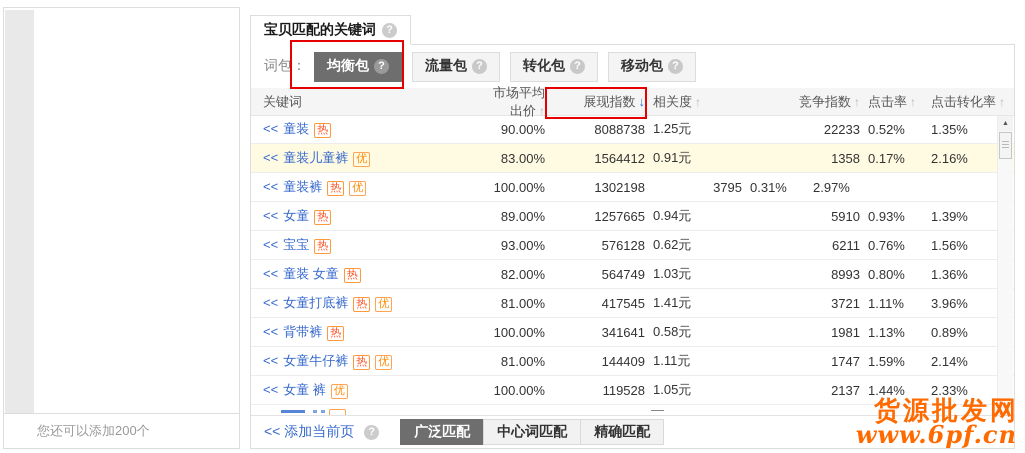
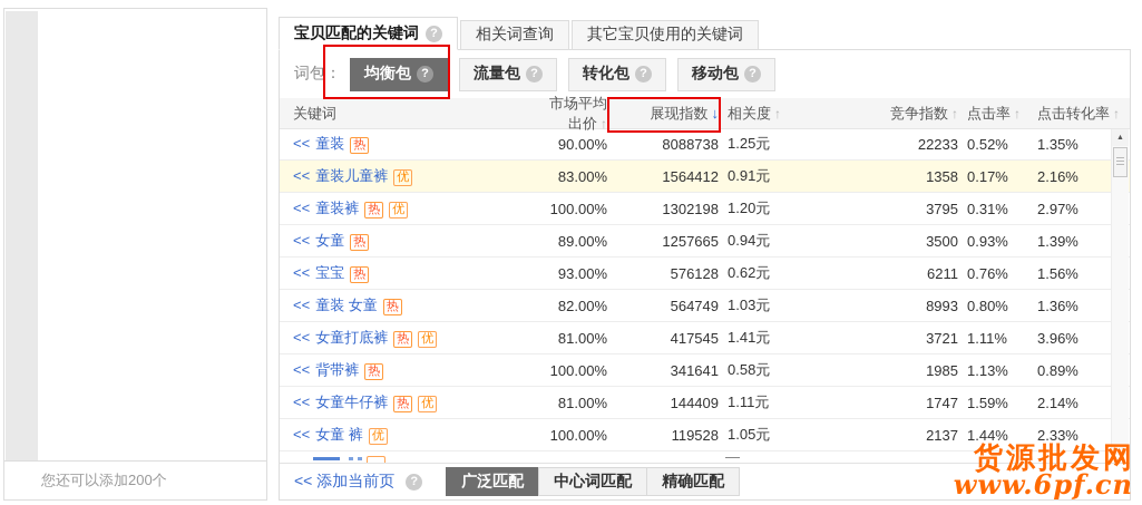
  您还可以添加200个
  宝贝匹配的关键词
  ?
+ 相关词查询
+ 其它宝贝使用的关键词
  词包：
  均衡包
  ?
  流量包
  ?
  转化包
  ?
  移动包
  ?
  关键词
  市场平均出价 ↑
  展现指数 ↓
  相关度 ↑
  竞争指数 ↑
  点击率 ↑
  点击转化率 ↑
  << 童装 热
  90.00%
  8088738
  1.25元
  22233
  0.52%
  1.35%
  << 童装儿童裤 优
  83.00%
  1564412
  0.91元
  1358
  0.17%
  2.16%
  << 童装裤 热 优
  100.00%
  1302198
+ 1.20元
  3795
  0.31%
  2.97%
  << 女童 热
  89.00%
  1257665
  0.94元
- 5910
+ 3500
  0.93%
  1.39%
  << 宝宝 热
  93.00%
  576128
  0.62元
  6211
  0.76%
  1.56%
  << 童装 女童 热
  82.00%
  564749
  1.03元
  8993
  0.80%
  1.36%
  << 女童打底裤 热 优
  81.00%
  417545
  1.41元
  3721
  1.11%
  3.96%
  << 背带裤 热
  100.00%
  341641
  0.58元
- 1981
+ 1985
  1.13%
  0.89%
  << 女童牛仔裤 热 优
  81.00%
  144409
  1.11元
  1747
  1.59%
  2.14%
  << 女童 裤 优
  100.00%
  119528
  1.05元
  2137
  1.44%
  2.33%
  —
  << 添加当前页
  ?
  广泛匹配
  中心词匹配
  精确匹配
  货源批发网
  www.6pf.cn
